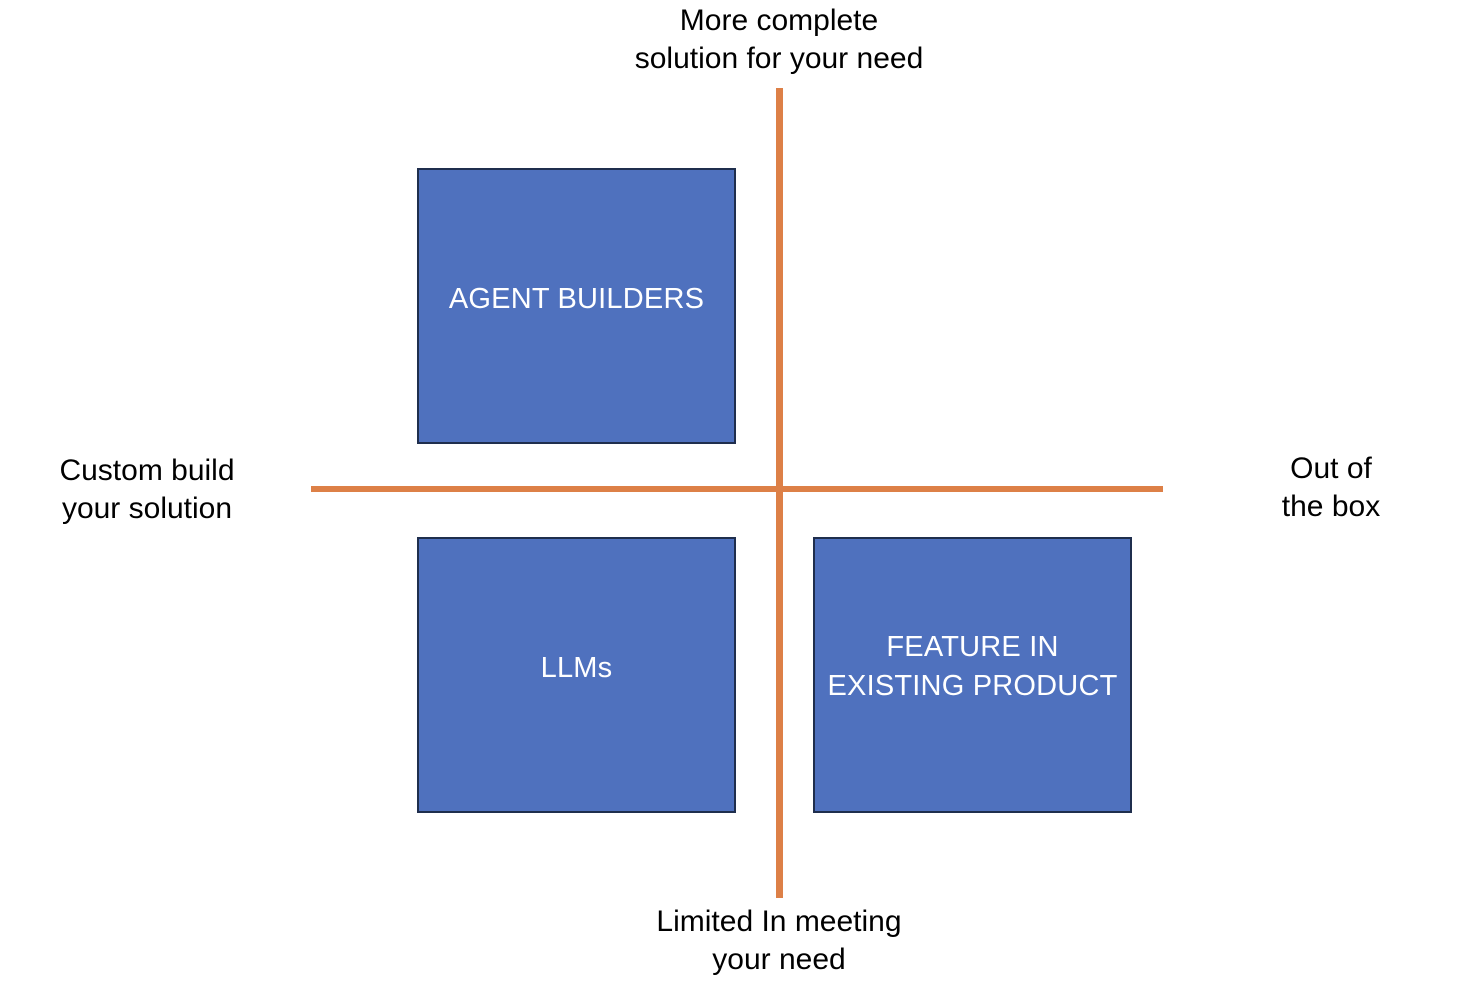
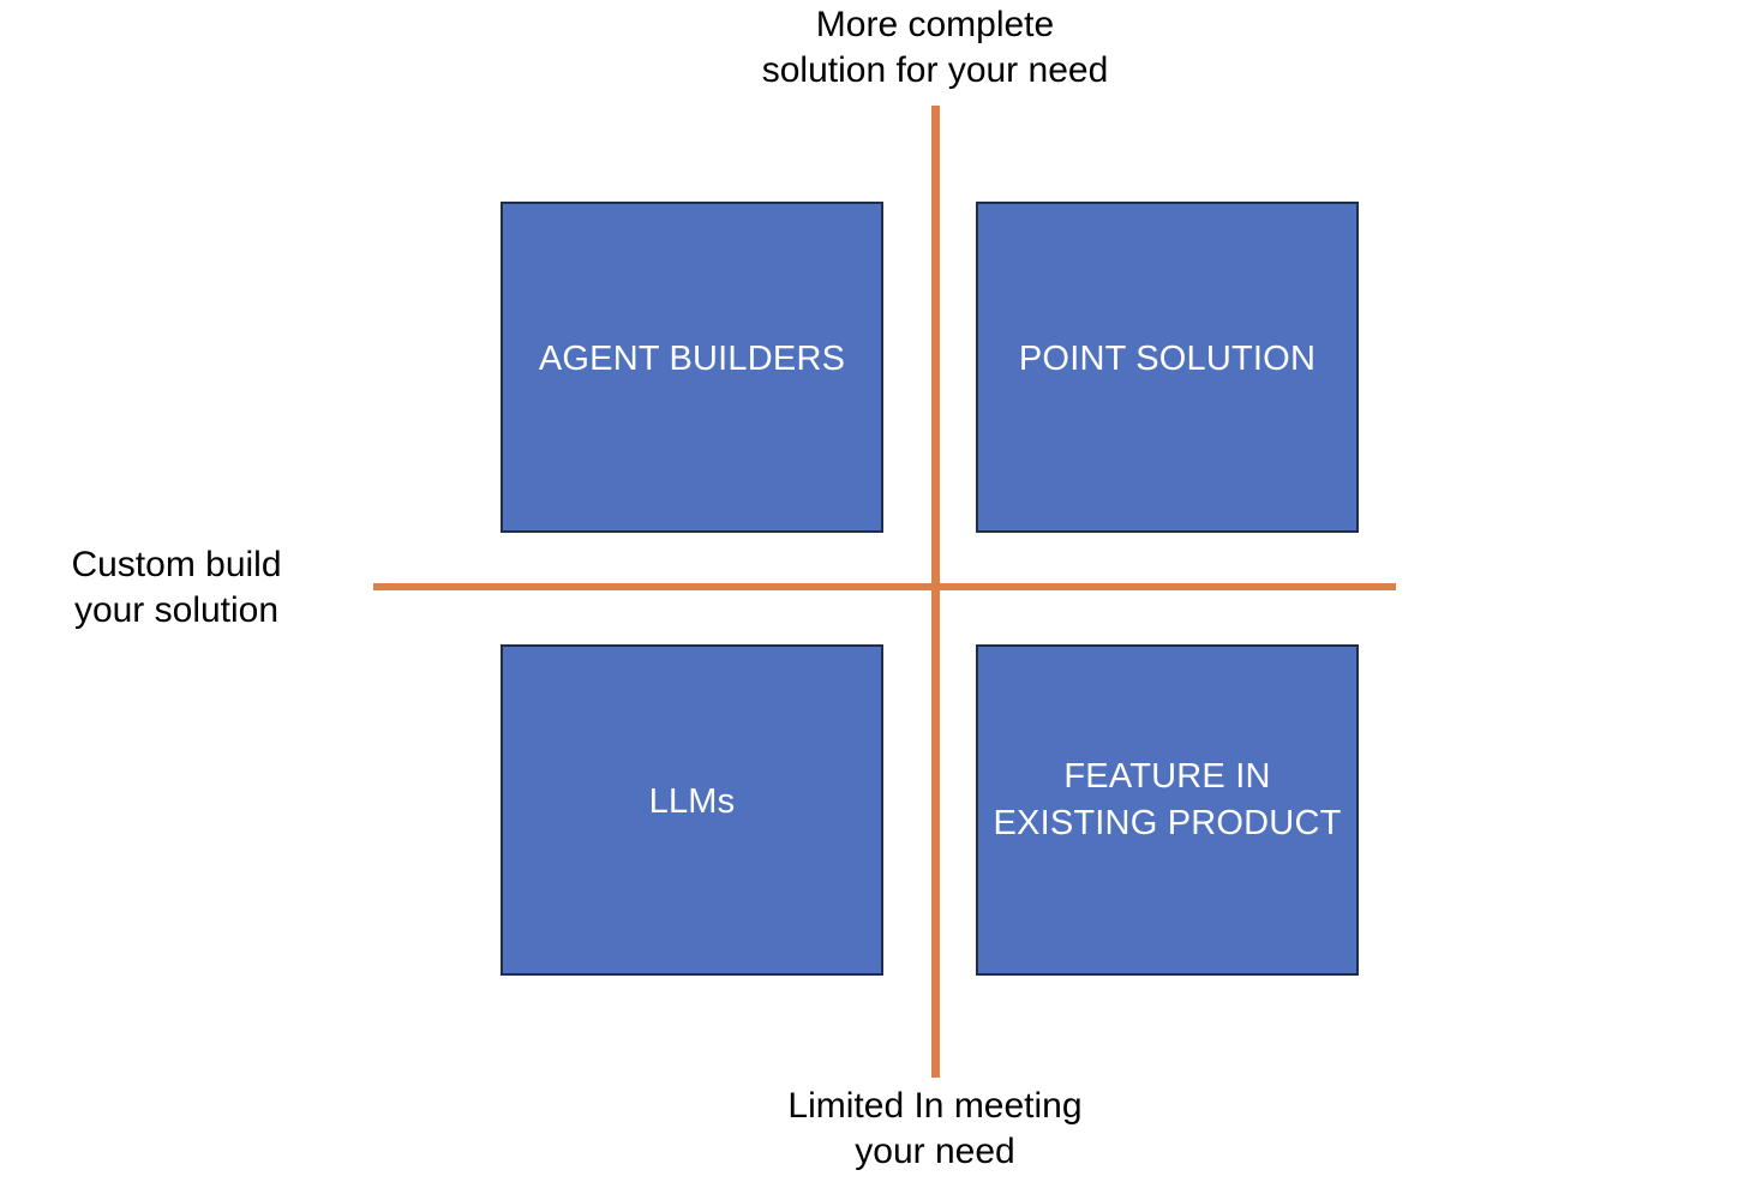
  More complete
  solution for your need
  Limited In meeting
  your need
  Custom build
  your solution
- Out of
- the box
  AGENT BUILDERS
+ POINT SOLUTION
  LLMs
  FEATURE IN
  EXISTING PRODUCT
